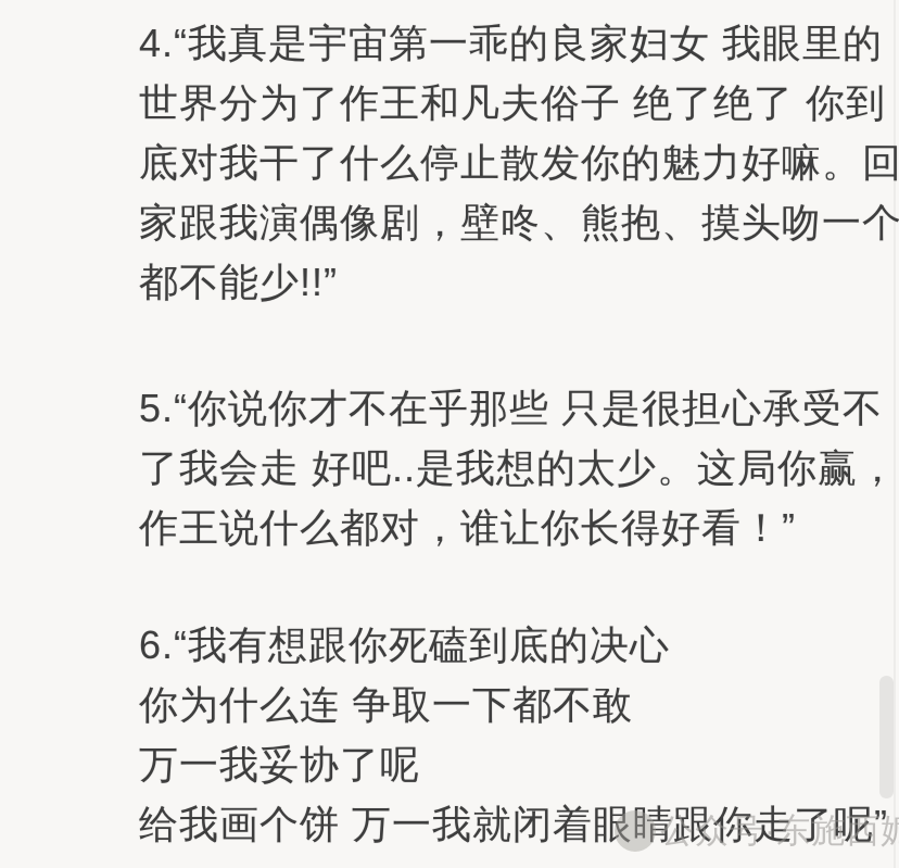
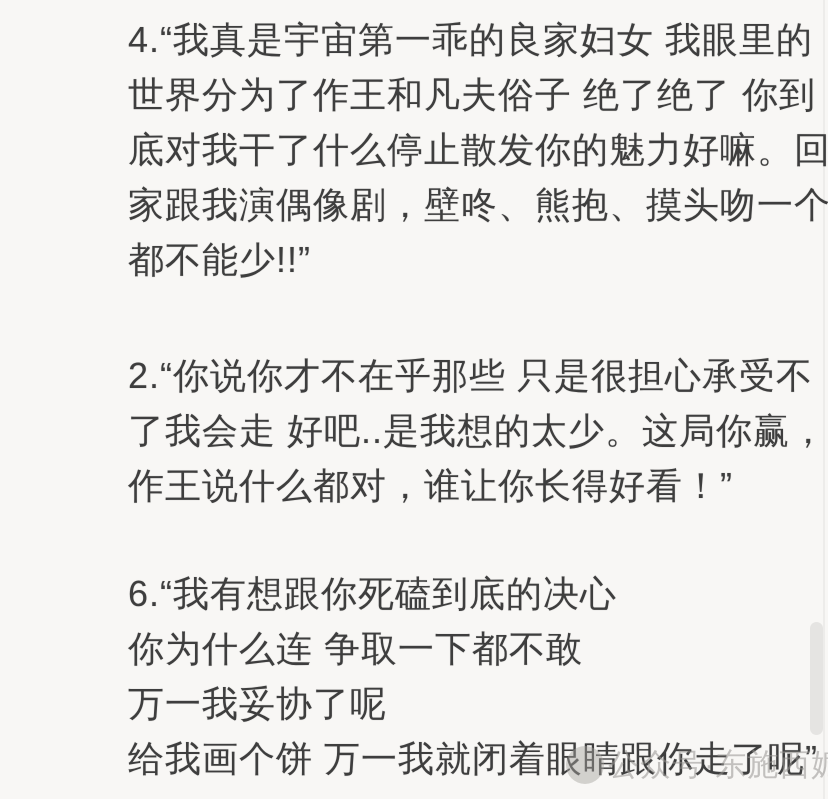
  公众号·东施西媚
  4.“我真是宇宙第一乖的良家妇女 我眼里的
  世界分为了作王和凡夫俗子 绝了绝了 你到
  底对我干了什么停止散发你的魅力好嘛。回
  家跟我演偶像剧，壁咚、熊抱、摸头吻一个
  都不能少!!”
- 5.“你说你才不在乎那些 只是很担心承受不
+ 2.“你说你才不在乎那些 只是很担心承受不
  了我会走 好吧..是我想的太少。这局你赢，
  作王说什么都对，谁让你长得好看！”
  6.“我有想跟你死磕到底的决心
  你为什么连 争取一下都不敢
  万一我妥协了呢
  给我画个饼 万一我就闭着眼睛跟你走了呢”
